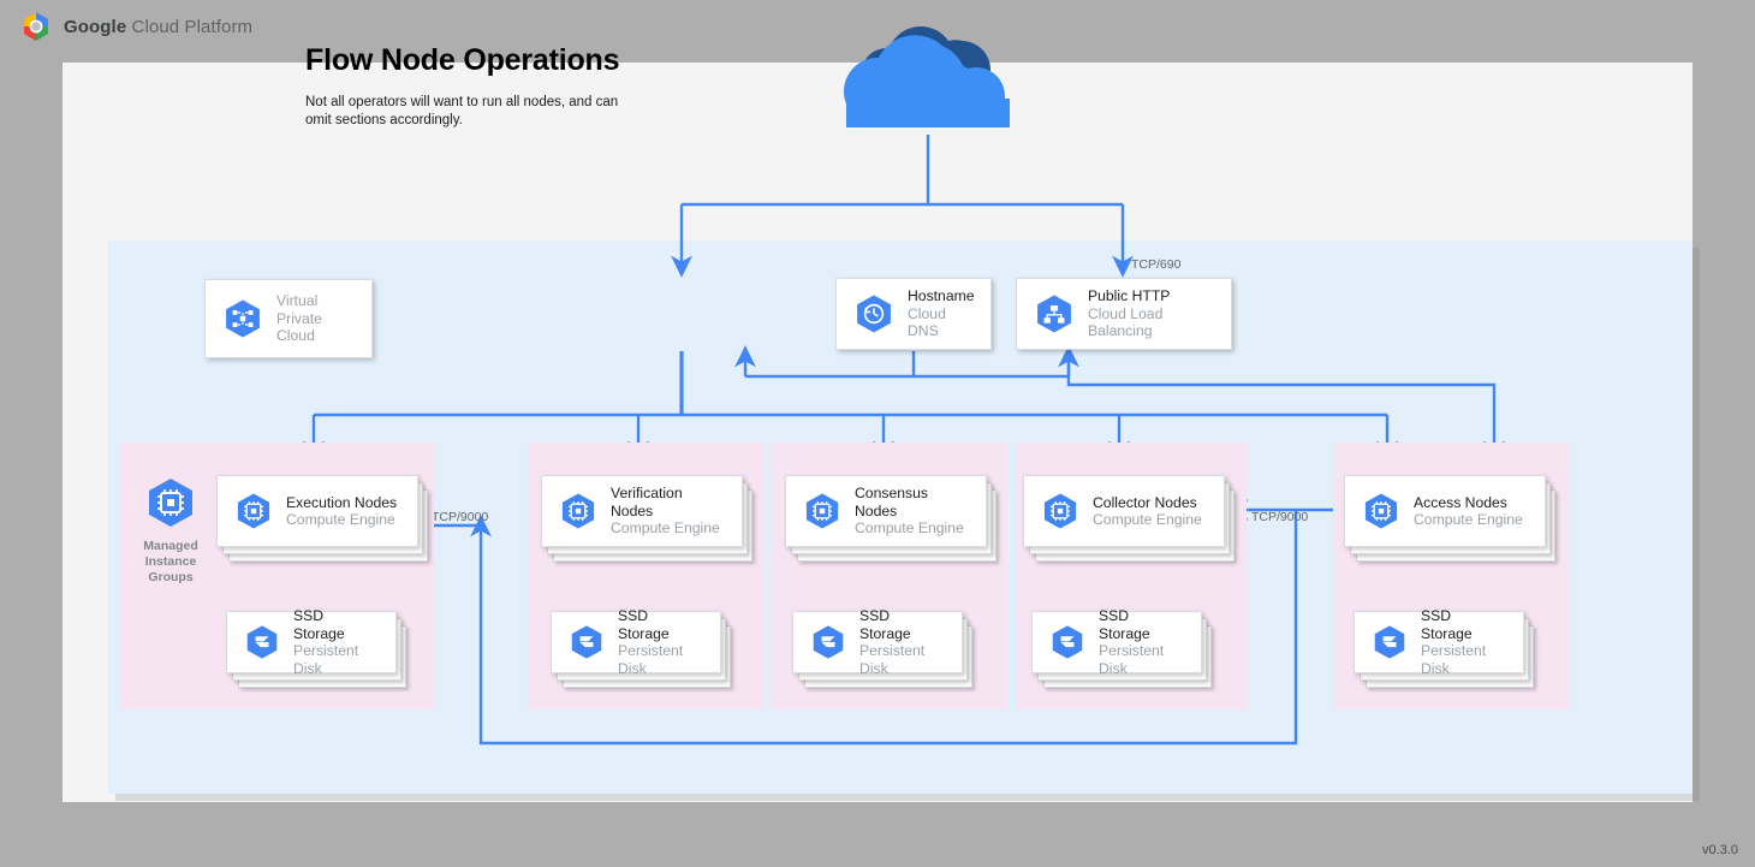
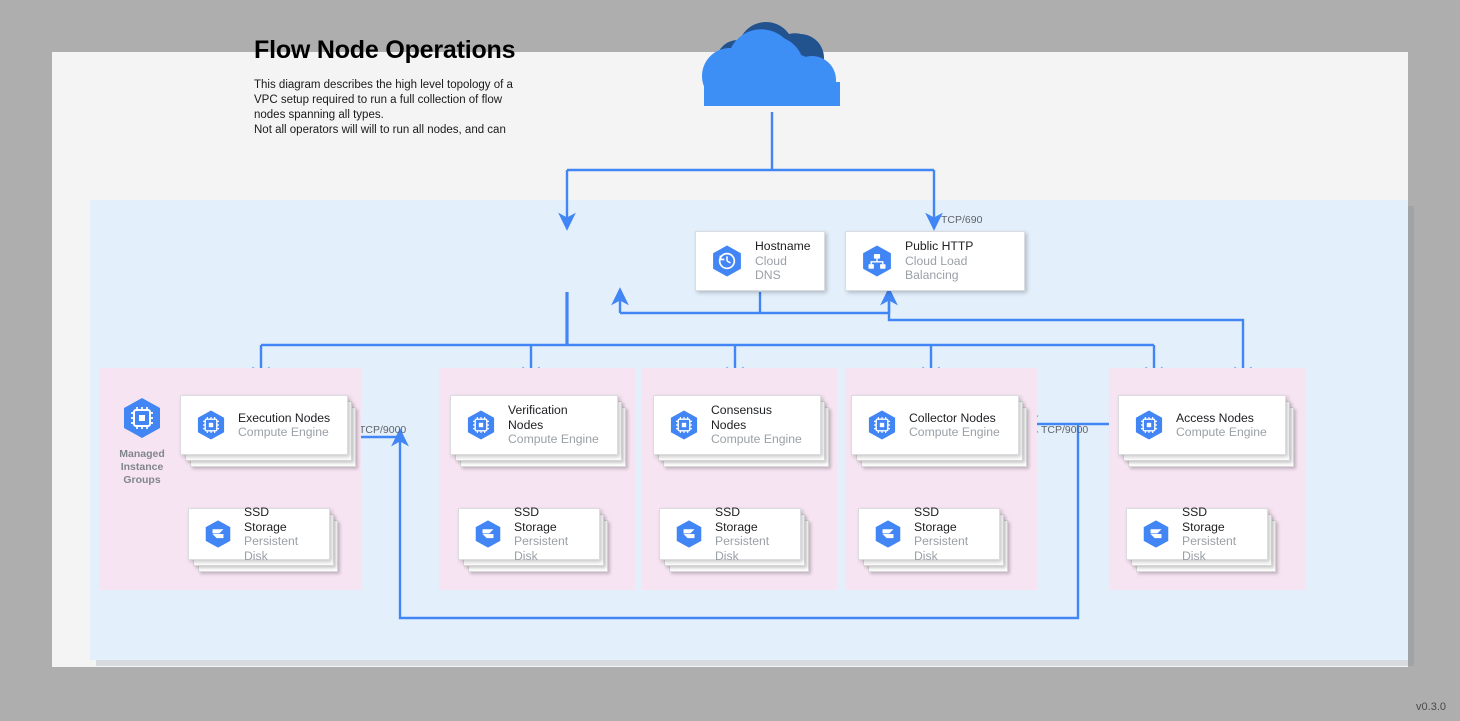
- Google Cloud Platform
  Flow Node Operations
+ This diagram describes the high level topology of a
+ VPC setup required to run a full collection of flow
+ nodes spanning all types.
- Not all operators will want to run all nodes, and can
+ Not all operators will will to run all nodes, and can
- omit sections accordingly.
  TCP/690
  TCP/9000
  TCP/9000
  Managed
  Instance
  Groups
- Virtual
- Private Cloud
  Hostname
  Cloud DNS
  Public HTTP
  Cloud Load Balancing
  Execution Nodes
  Compute Engine
  SSD Storage
  Persistent Disk
  Verification Nodes
  Compute Engine
  SSD Storage
  Persistent Disk
  Consensus Nodes
  Compute Engine
  SSD Storage
  Persistent Disk
  Collector Nodes
  Compute Engine
  SSD Storage
  Persistent Disk
  Access Nodes
  Compute Engine
  SSD Storage
  Persistent Disk
  v0.3.0
